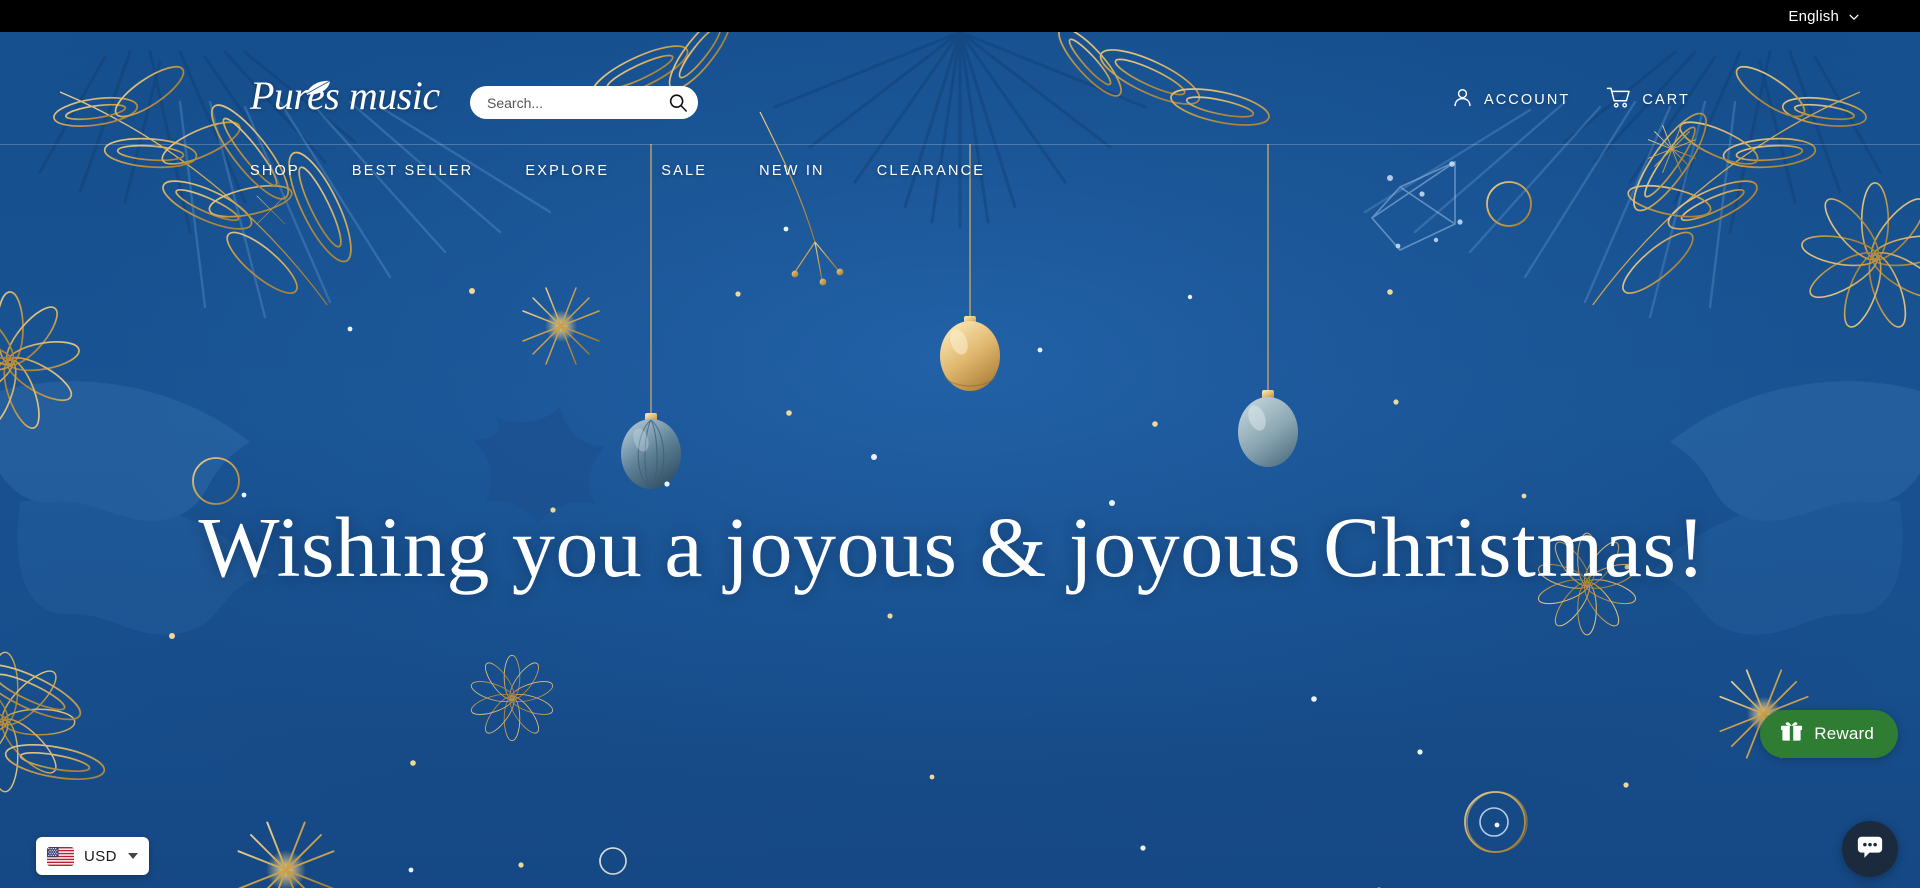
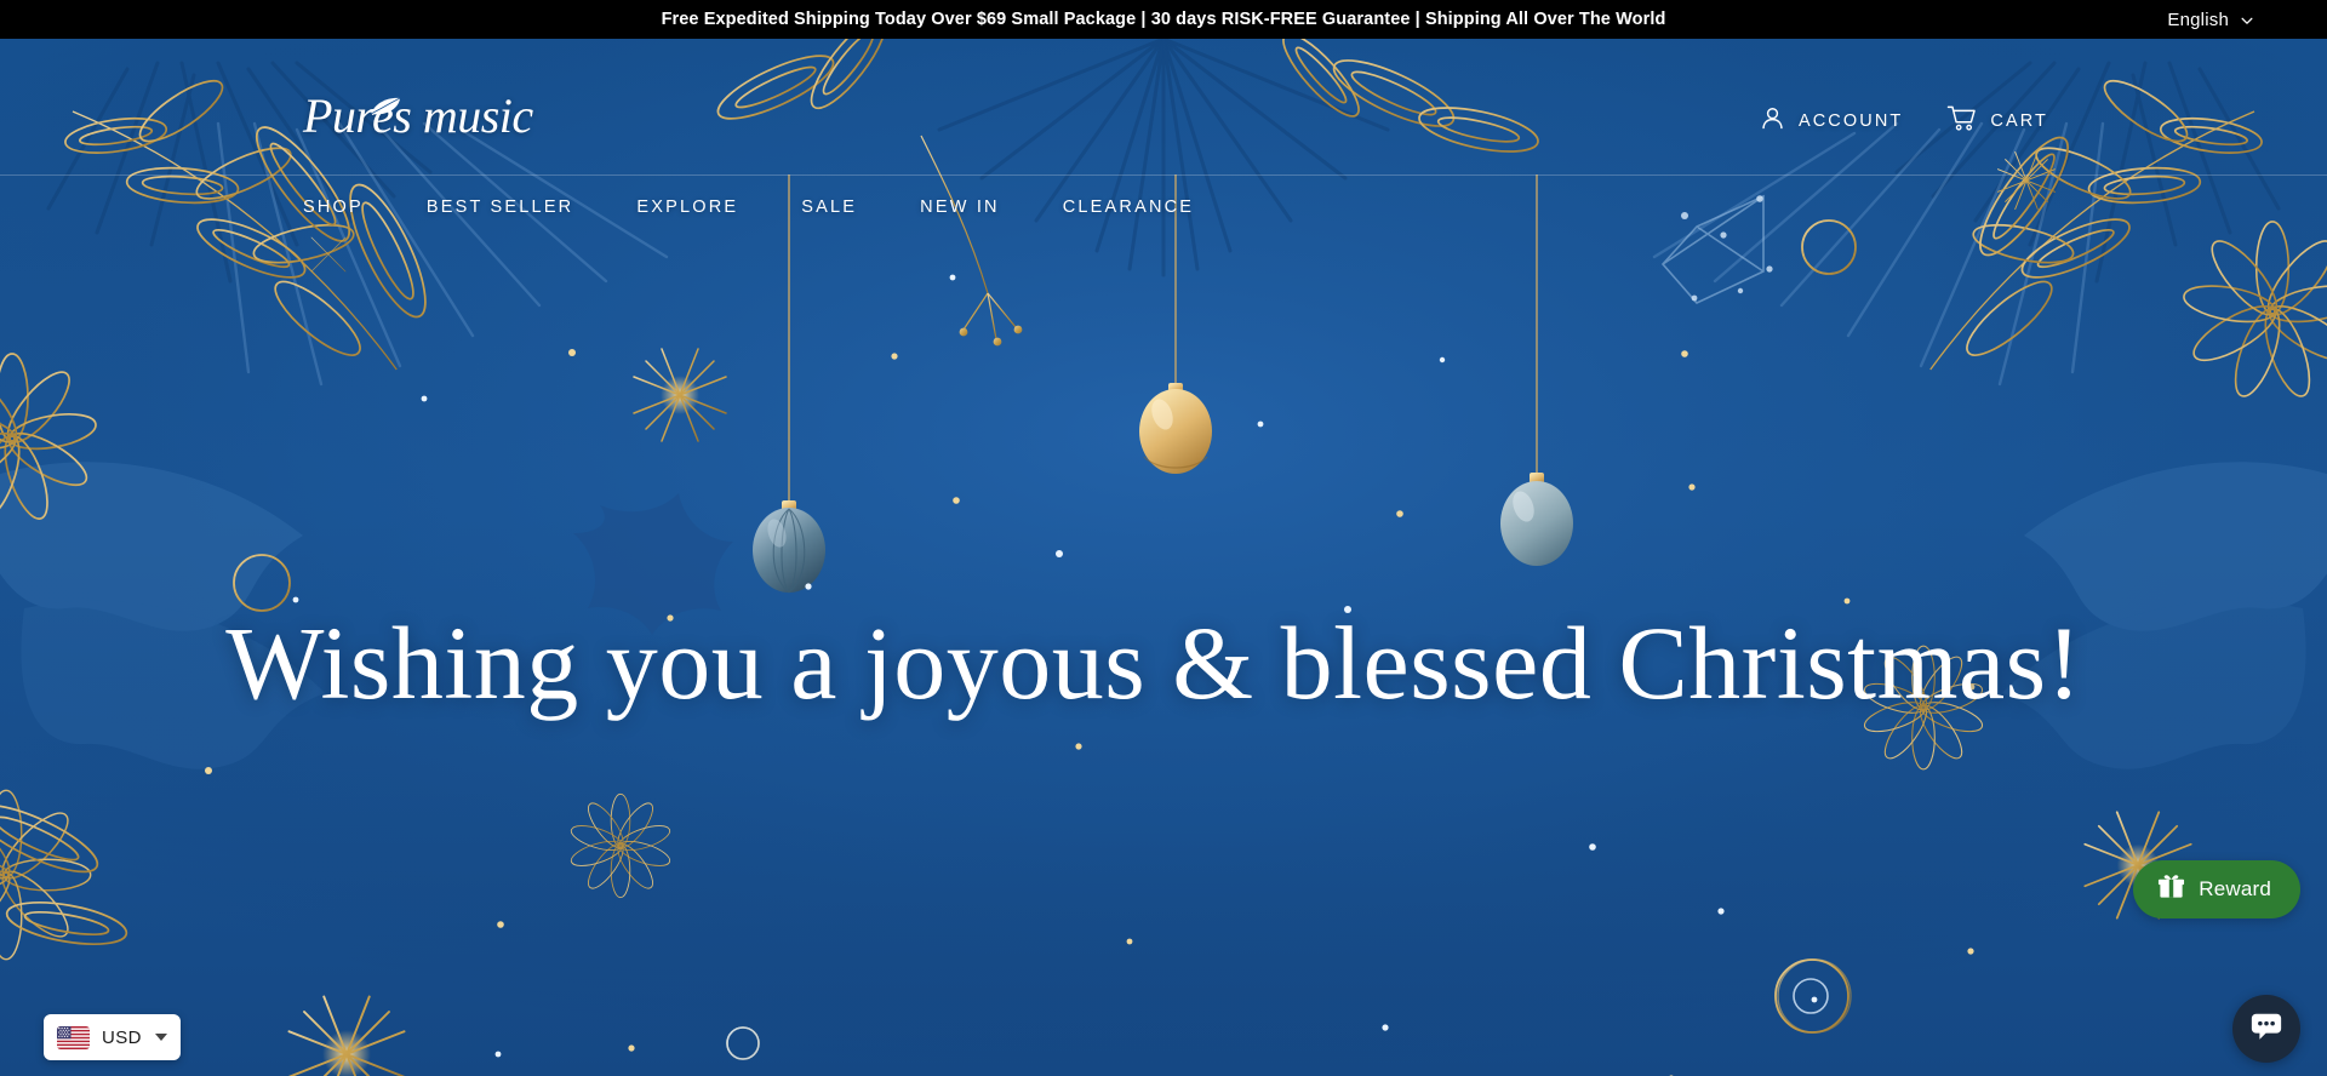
+ Free Expedited Shipping Today Over $69 Small Package | 30 days RISK-FREE Guarantee | Shipping All Over The World
  English
  Pures music
- Search...
  ACCOUNT
  CART
  SHOP
  BEST SELLER
  EXPLORE
  SALE
  NEW IN
  CLEARANCE
- Wishing you a joyous & joyous Christmas!
+ Wishing you a joyous & blessed Christmas!
  USD
  Reward
